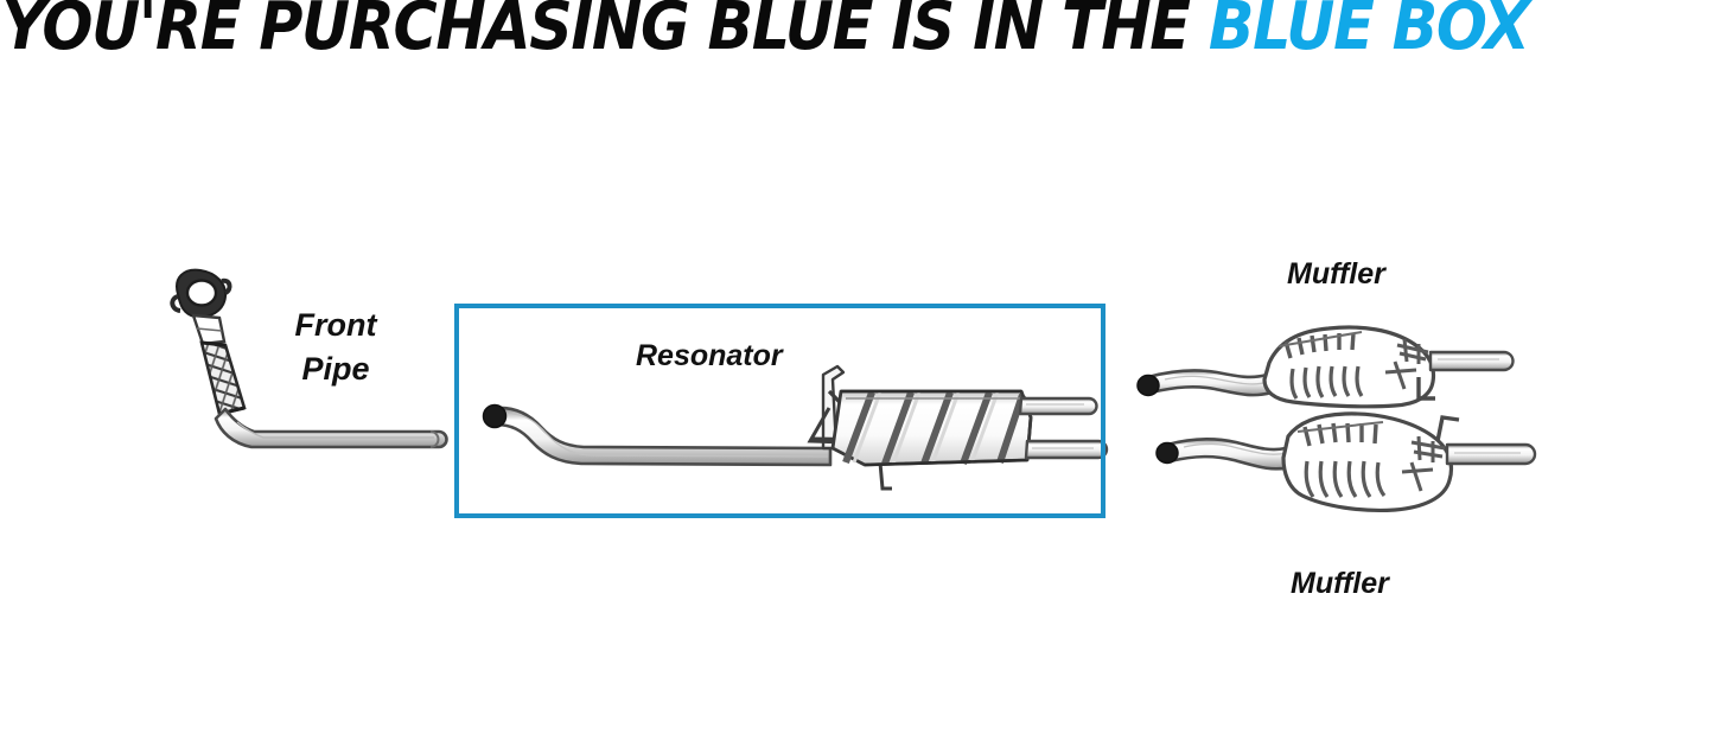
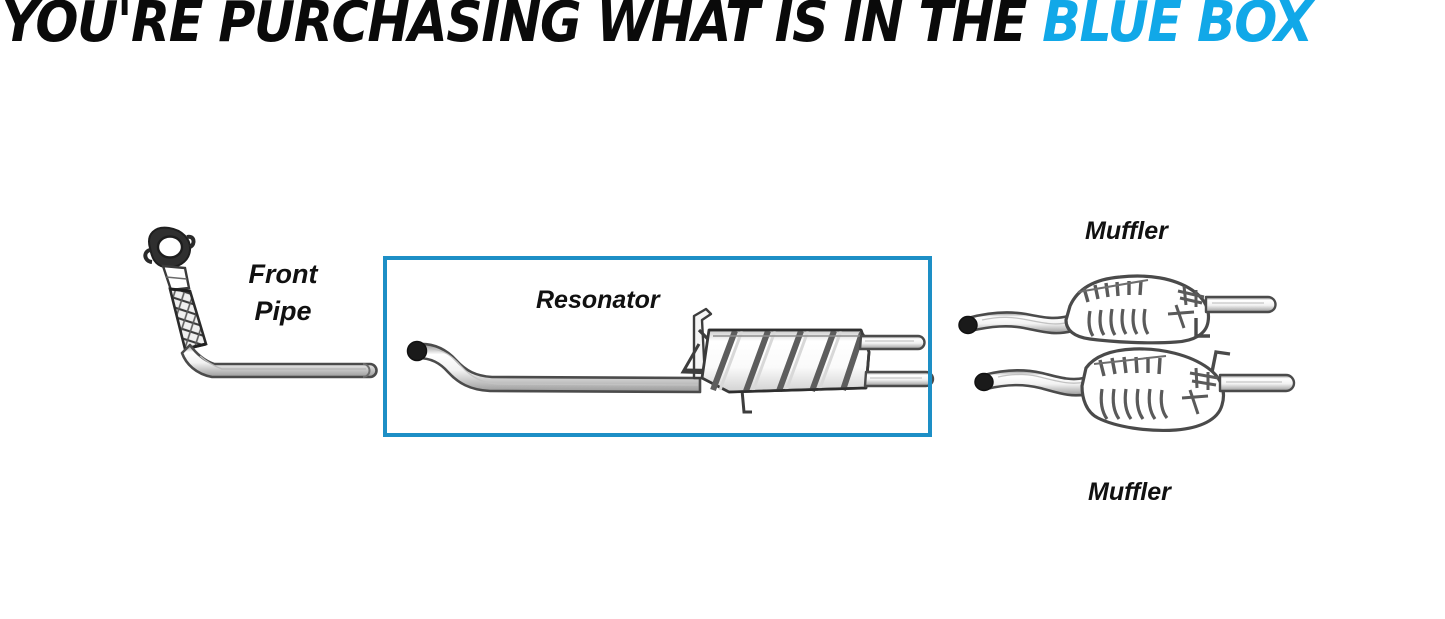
- YOU'RE PURCHASING BLUE IS IN THE BLUE BOX
+ YOU'RE PURCHASING WHAT IS IN THE BLUE BOX
  Front
  Pipe
  Resonator
  Muffler
  Muffler
